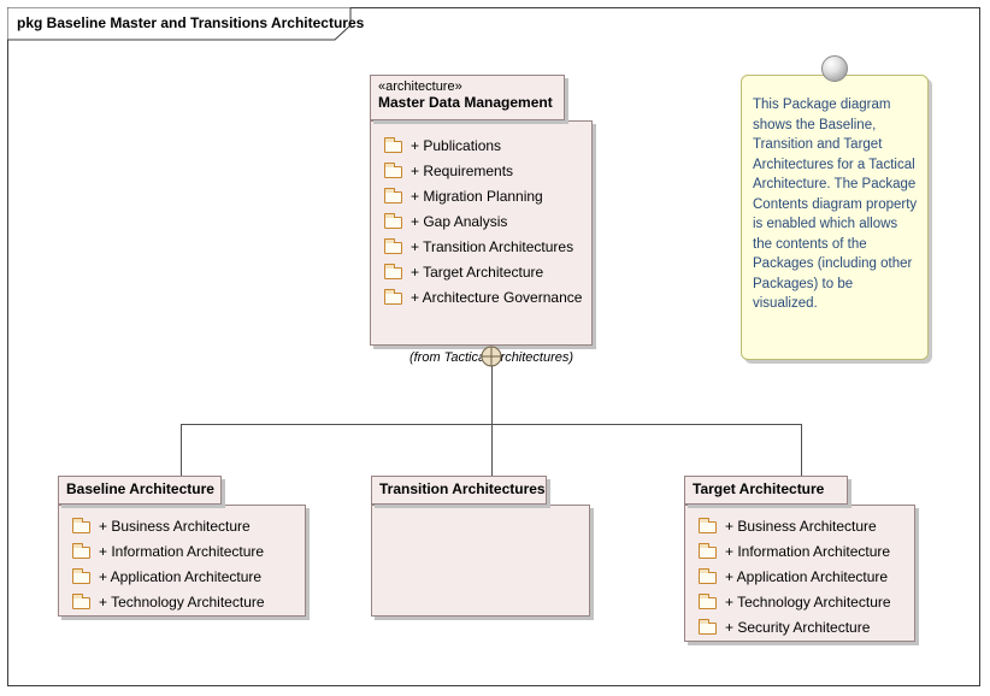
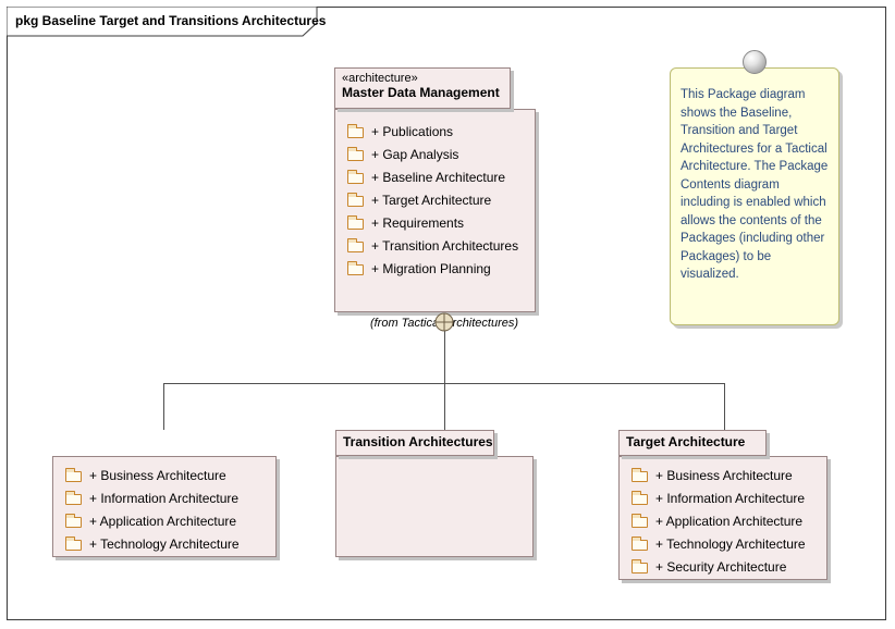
- pkg Baseline Master and Transitions Architectures
+ pkg Baseline Target and Transitions Architectures
  (from Tacticrchitectures)
  «architecture»
  Master Data Management
  + Publications
- + Requirements
+ + Gap Analysis
+ + Baseline Architecture
- + Migration Planning
+ + Target Architecture
- + Gap Analysis
+ + Requirements
  + Transition Architectures
- + Target Architecture
+ + Migration Planning
- + Architecture Governance
- This Package diagram shows the Baseline, Transition and Target Architectures for a Tactical Architecture. The Package Contents diagram property is enabled which allows the contents of the Packages (including other Packages) to be visualized.
+ This Package diagram shows the Baseline, Transition and Target Architectures for a Tactical Architecture. The Package Contents diagram including is enabled which allows the contents of the Packages (including other Packages) to be visualized.
- Baseline Architecture
  + Business Architecture
  + Information Architecture
  + Application Architecture
  + Technology Architecture
  Transition Architectures
  Target Architecture
  + Business Architecture
  + Information Architecture
  + Application Architecture
  + Technology Architecture
  + Security Architecture
